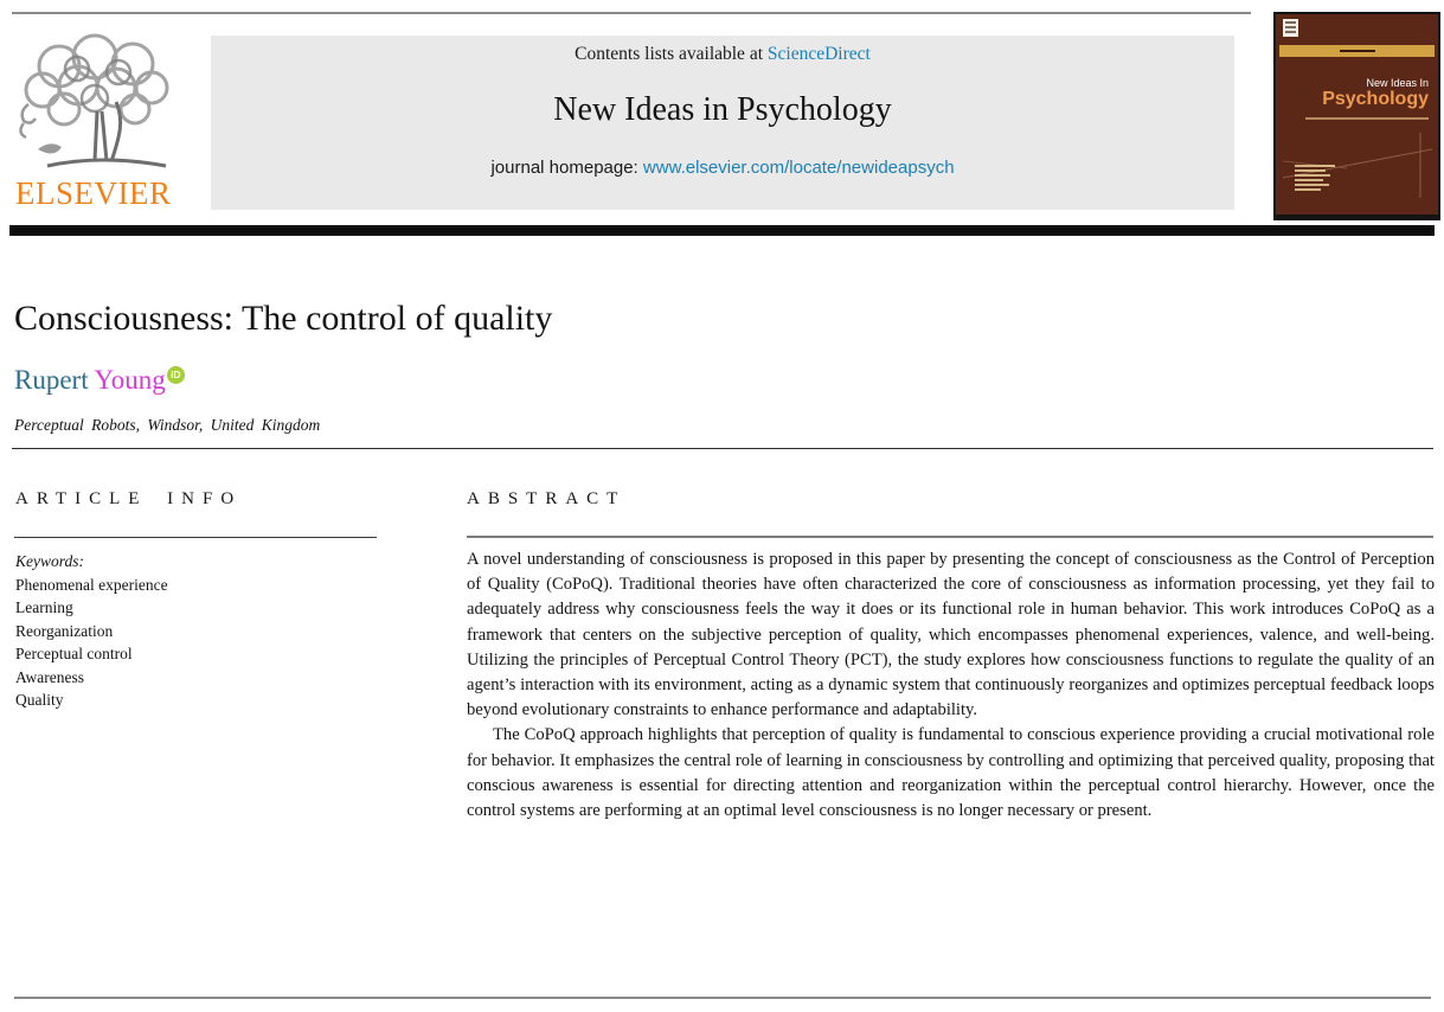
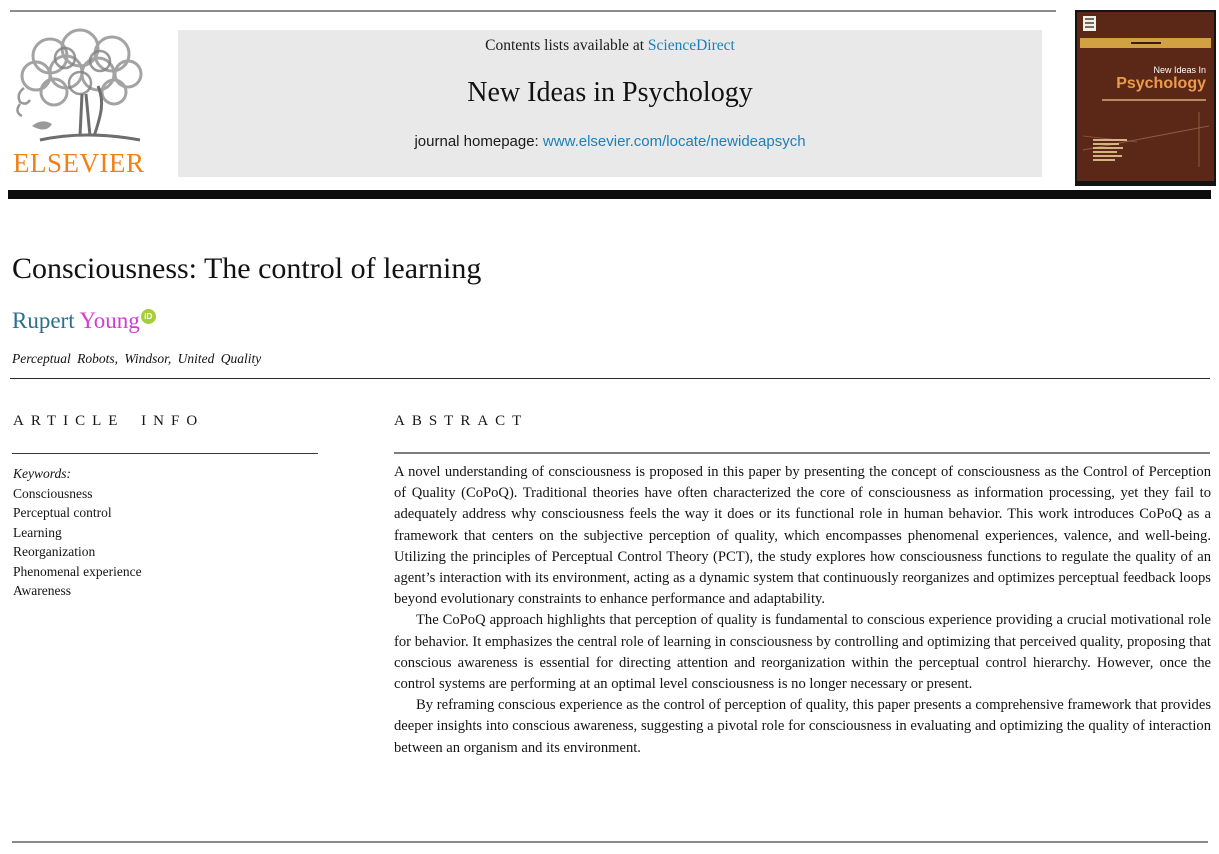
  ELSEVIER
  Contents lists available at ScienceDirect
  New Ideas in Psychology
  journal homepage: www.elsevier.com/locate/newideapsych
  New Ideas In
  Psychology
- Consciousness: The control of quality
+ Consciousness: The control of learning
  Rupert Young iD
- Perceptual Robots, Windsor, United Kingdom
+ Perceptual Robots, Windsor, United Quality
  ARTICLE INFO
  Keywords:
+ Consciousness
- Phenomenal experience
+ Perceptual control
  Learning
  Reorganization
- Perceptual control
+ Phenomenal experience
  Awareness
- Quality
  ABSTRACT
  A novel understanding of consciousness is proposed in this paper by presenting the concept of consciousness as the Control of Perception of Quality (CoPoQ). Traditional theories have often characterized the core of consciousness as information processing, yet they fail to adequately address why consciousness feels the way it does or its functional role in human behavior. This work introduces CoPoQ as a framework that centers on the subjective perception of quality, which encompasses phenomenal experiences, valence, and well-being. Utilizing the principles of Perceptual Control Theory (PCT), the study explores how consciousness functions to regulate the quality of an agent’s interaction with its environment, acting as a dynamic system that continuously reorganizes and optimizes perceptual feedback loops beyond evolutionary constraints to enhance performance and adaptability.
  The CoPoQ approach highlights that perception of quality is fundamental to conscious experience providing a crucial motivational role for behavior. It emphasizes the central role of learning in consciousness by controlling and optimizing that perceived quality, proposing that conscious awareness is essential for directing attention and reorganization within the perceptual control hierarchy. However, once the control systems are performing at an optimal level consciousness is no longer necessary or present.
+ By reframing conscious experience as the control of perception of quality, this paper presents a comprehensive framework that provides deeper insights into conscious awareness, suggesting a pivotal role for consciousness in evaluating and optimizing the quality of interaction between an organism and its environment.
